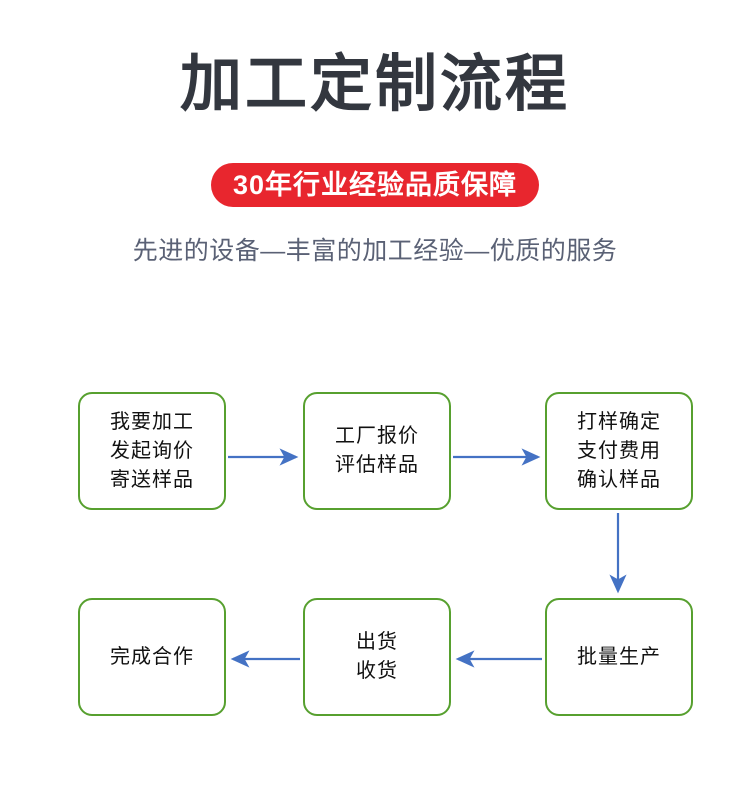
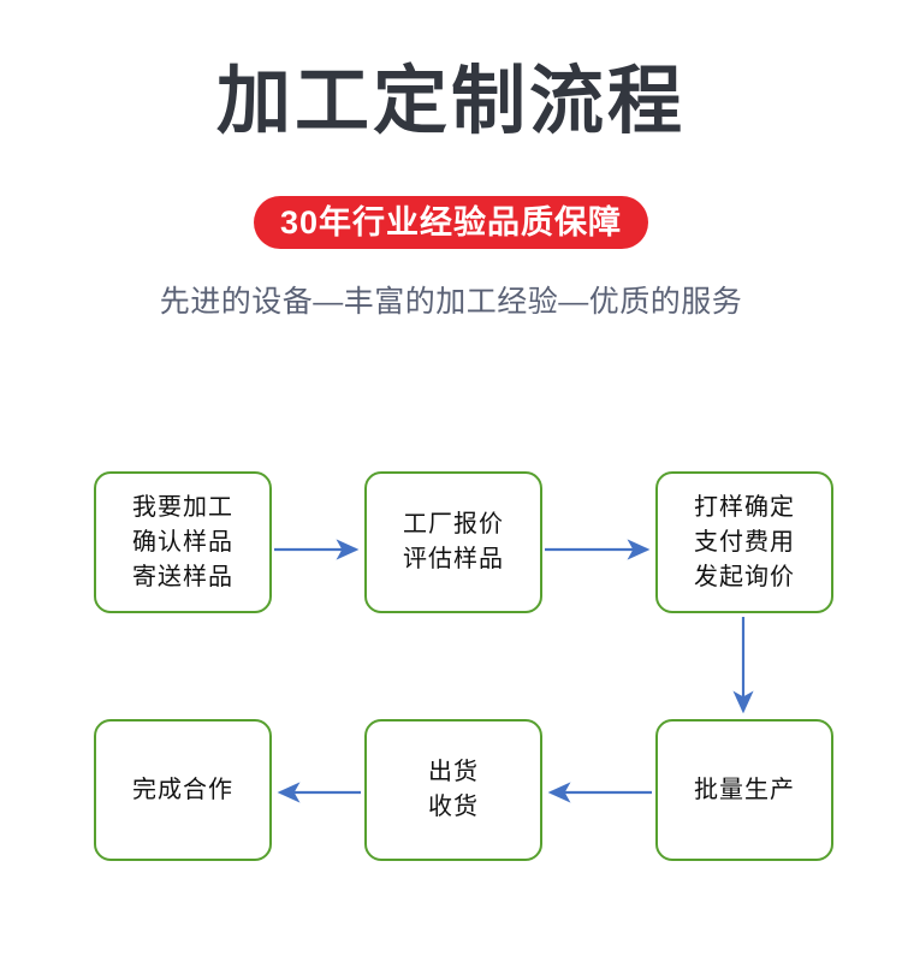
  加工定制流程
  30年行业经验品质保障
  先进的设备—丰富的加工经验—优质的服务
  我要加工
- 发起询价
+ 确认样品
  寄送样品
  工厂报价
  评估样品
  打样确定
  支付费用
- 确认样品
+ 发起询价
  批量生产
  出货
  收货
  完成合作
